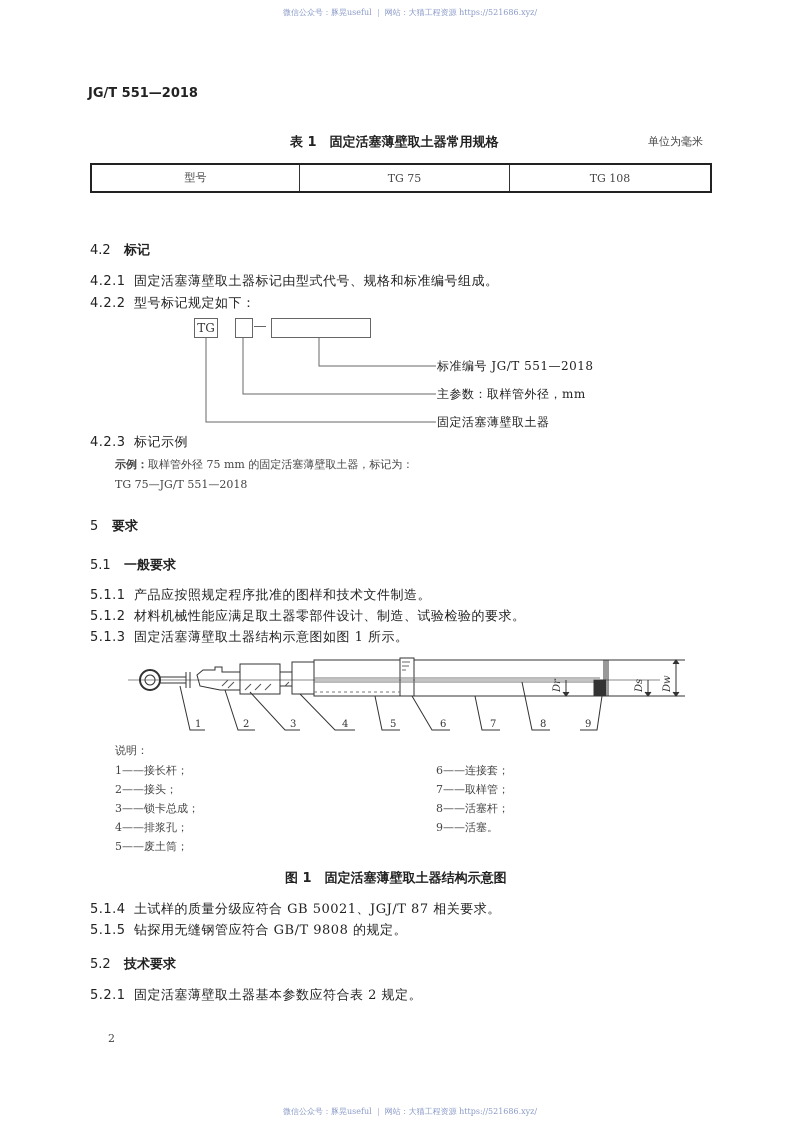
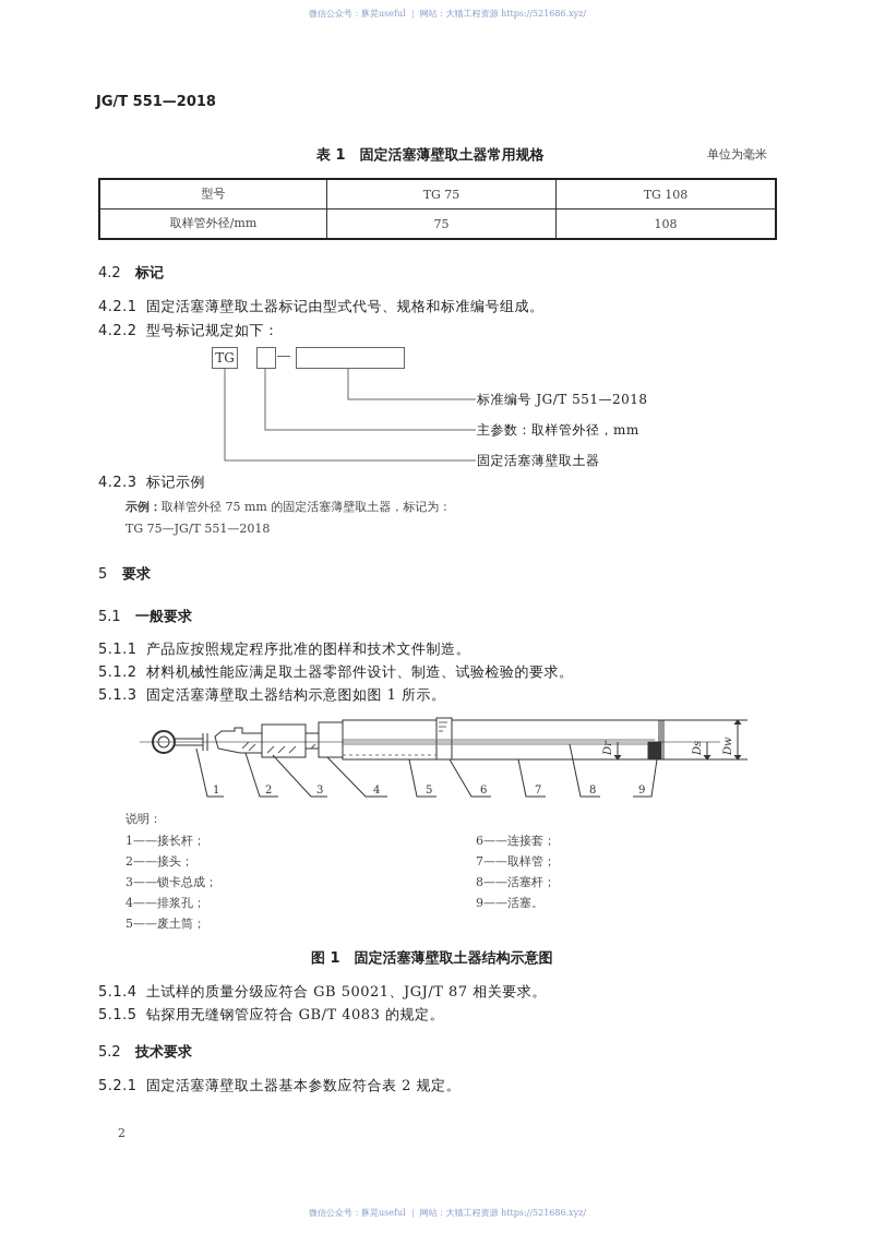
  微信公众号：豚晃useful ｜ 网站：大猫工程资源 https://521686.xyz/
  JG/T 551—2018
  表 1 固定活塞薄壁取土器常用规格
  单位为毫米
  型号	TG 75	TG 108
+ 取样管外径/mm	75	108
  4.2 标记
  4.2.1 固定活塞薄壁取土器标记由型式代号、规格和标准编号组成。
  4.2.2 型号标记规定如下：
  TG
  标准编号 JG/T 551—2018
  主参数：取样管外径，mm
  固定活塞薄壁取土器
  4.2.3 标记示例
  示例：取样管外径 75 mm 的固定活塞薄壁取土器，标记为：
  TG 75—JG/T 551—2018
  5 要求
  5.1 一般要求
  5.1.1 产品应按照规定程序批准的图样和技术文件制造。
  5.1.2 材料机械性能应满足取土器零部件设计、制造、试验检验的要求。
  5.1.3 固定活塞薄壁取土器结构示意图如图 1 所示。
  1
  2
  3
  4
  5
  6
  7
  8
  9
  说明：
  1——接长杆；
  2——接头；
  3——锁卡总成；
  4——排浆孔；
  5——废土筒；
  6——连接套；
  7——取样管；
  8——活塞杆；
  9——活塞。
  图 1 固定活塞薄壁取土器结构示意图
  5.1.4 土试样的质量分级应符合 GB 50021、JGJ/T 87 相关要求。
- 5.1.5 钻探用无缝钢管应符合 GB/T 9808 的规定。
+ 5.1.5 钻探用无缝钢管应符合 GB/T 4083 的规定。
  5.2 技术要求
  5.2.1 固定活塞薄壁取土器基本参数应符合表 2 规定。
  2
  微信公众号：豚晃useful ｜ 网站：大猫工程资源 https://521686.xyz/
